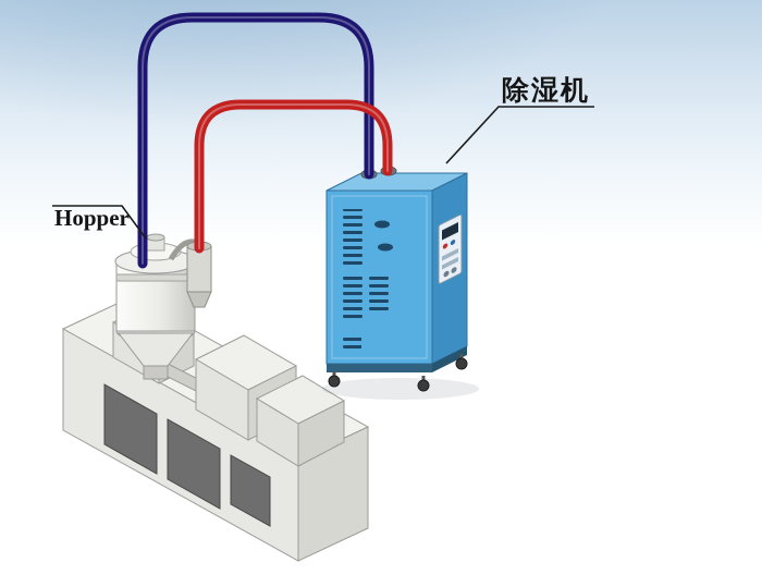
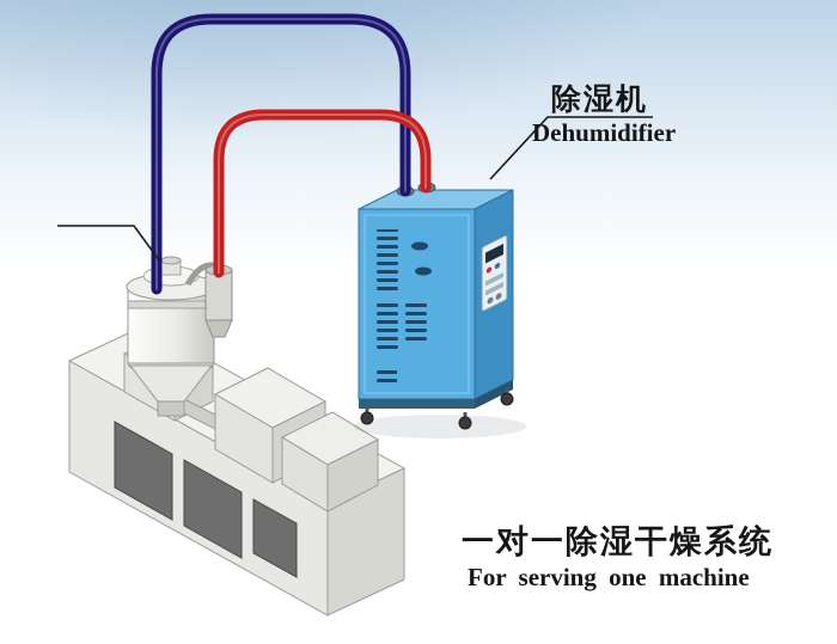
- Hopper
  除湿机
+ Dehumidifier
+ 一对一除湿干燥系统
+ For serving one machine
